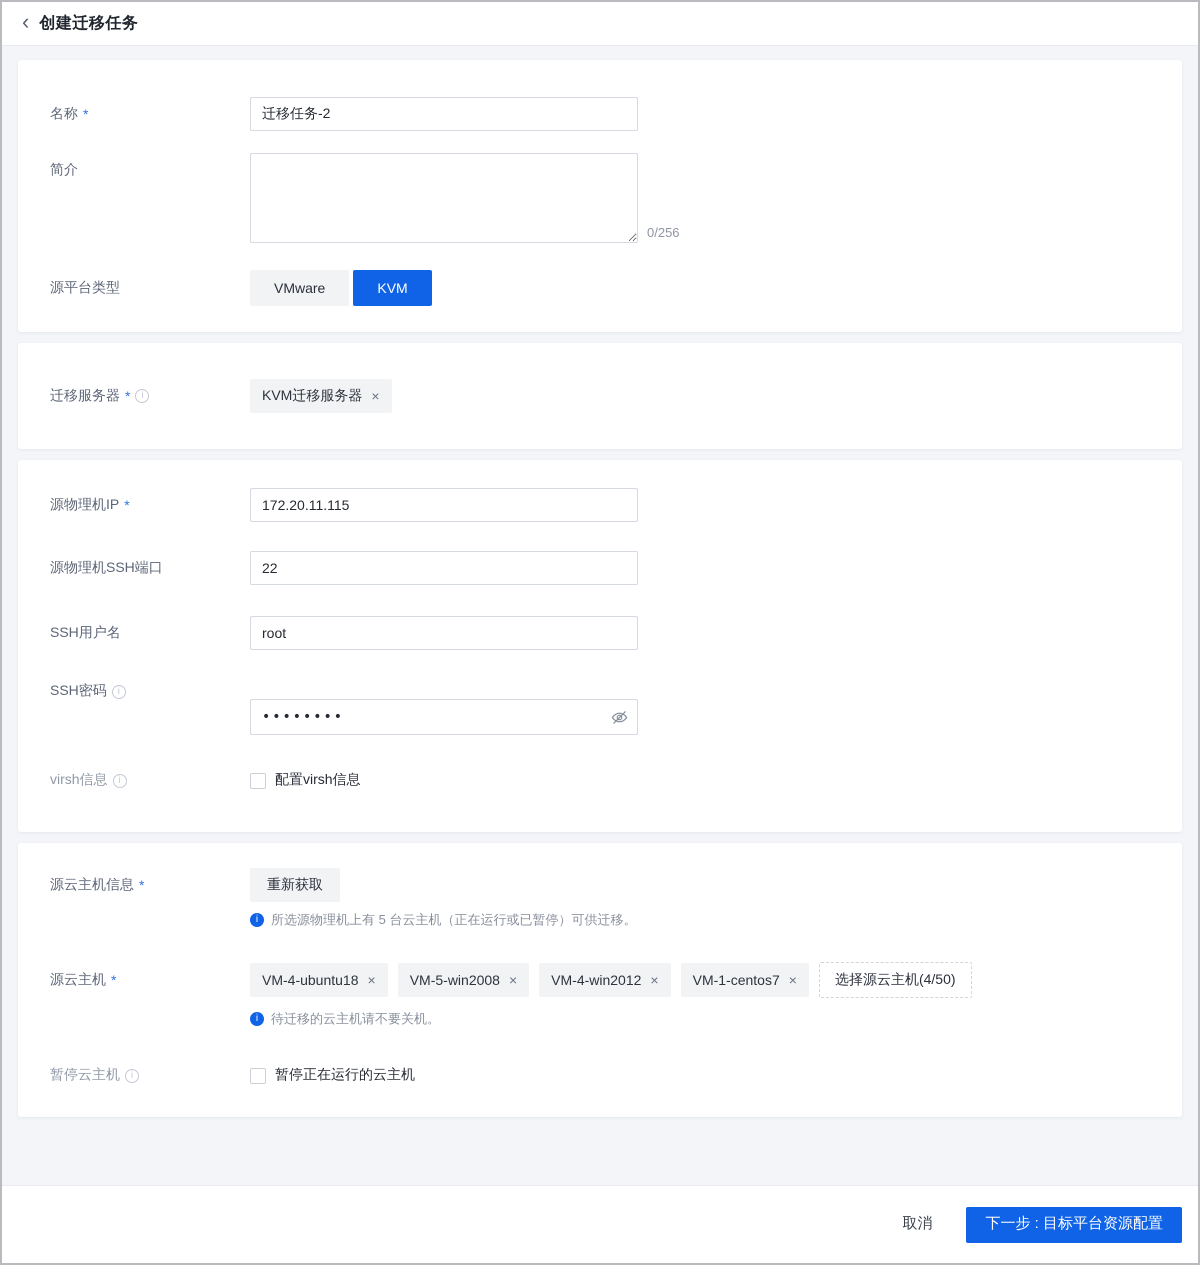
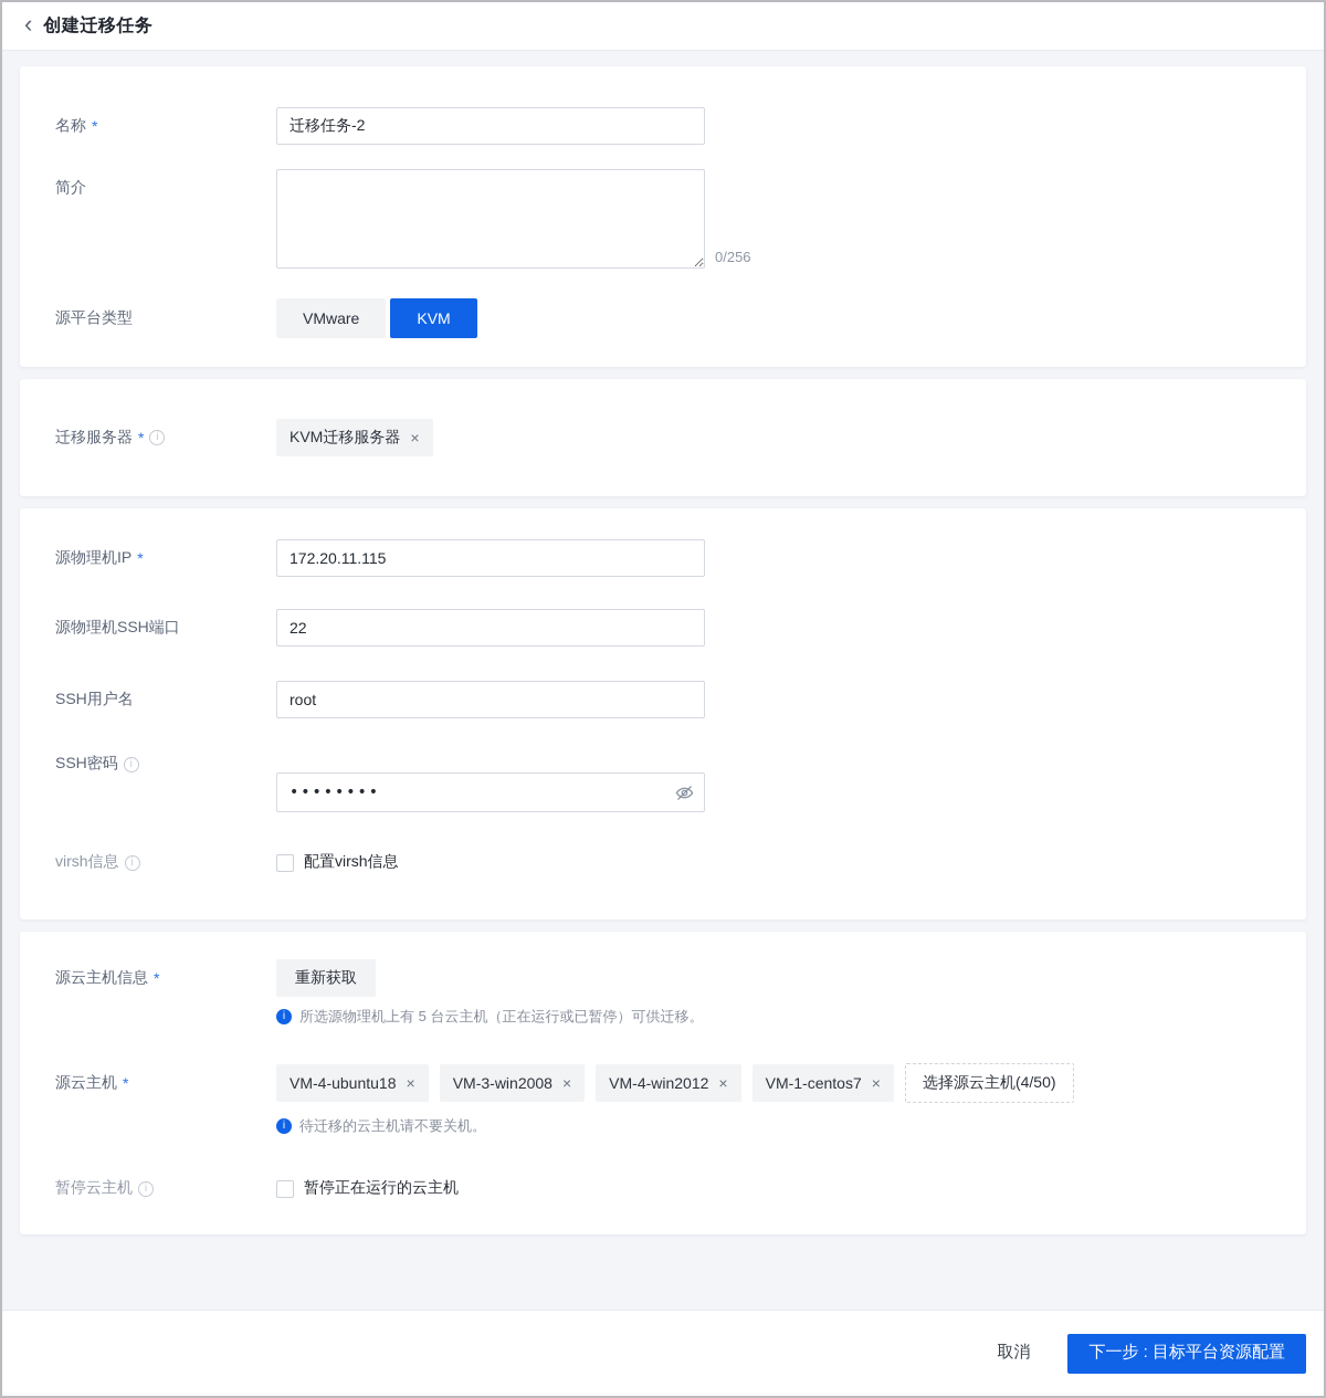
  ‹
  创建迁移任务
  名称
  *
  迁移任务-2
  简介
  0/256
  源平台类型
  VMware
  KVM
  迁移服务器
  *
  i
  KVM迁移服务器
  ×
  源物理机IP
  *
  172.20.11.115
  源物理机SSH端口
  22
  SSH用户名
  root
  SSH密码
  i
  ••••••••
  virsh信息
  i
  配置virsh信息
  源云主机信息
  *
  重新获取
  i
  所选源物理机上有 5 台云主机（正在运行或已暂停）可供迁移。
  源云主机
  *
  VM-4-ubuntu18
  ×
- VM-5-win2008
+ VM-3-win2008
  ×
  VM-4-win2012
  ×
  VM-1-centos7
  ×
  选择源云主机(4/50)
  i
  待迁移的云主机请不要关机。
  暂停云主机
  i
  暂停正在运行的云主机
  取消
  下一步 : 目标平台资源配置
